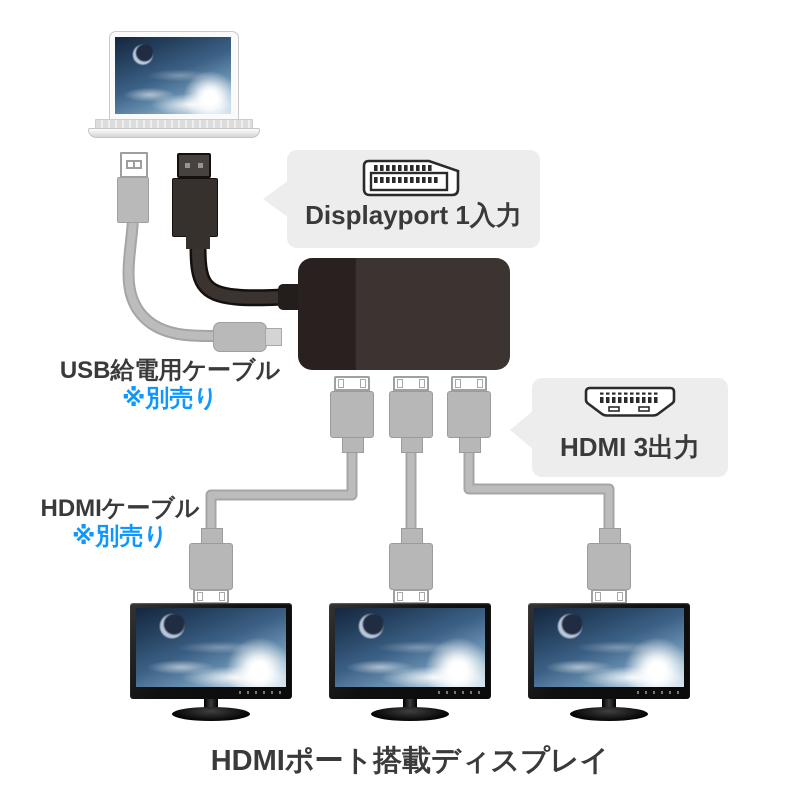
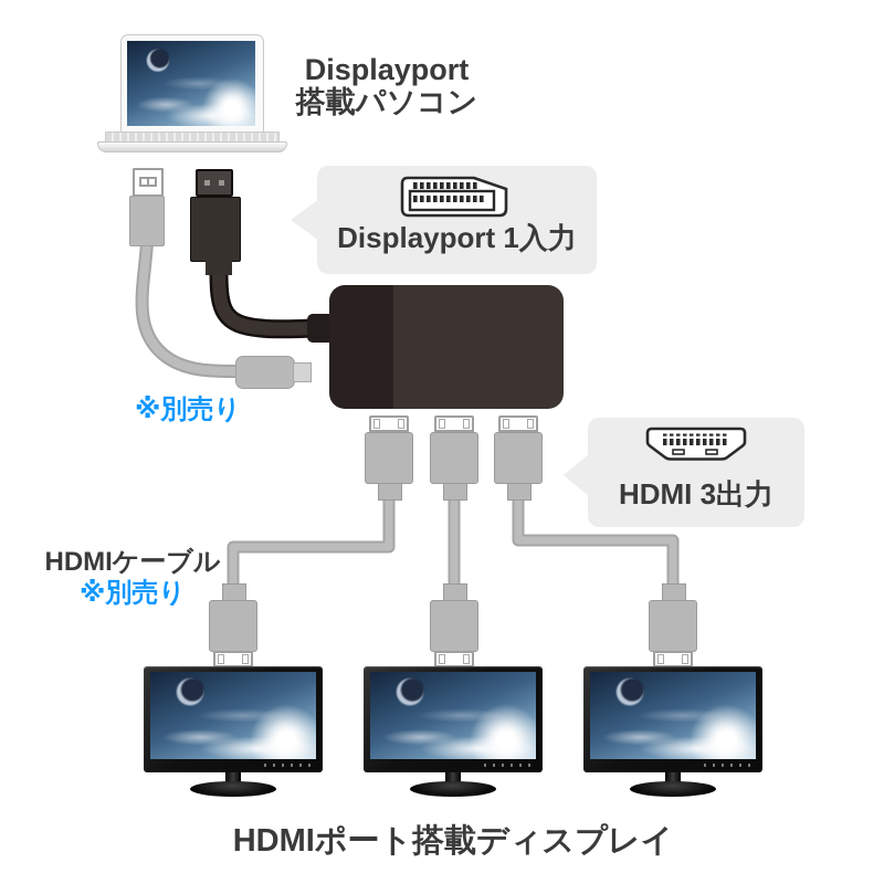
+ Displayport
+ 搭載パソコン
  Displayport 1入力
- USB給電用ケーブル
  ※別売り
  HDMI 3出力
  HDMIケーブル
  ※別売り
  HDMIポート搭載ディスプレイ
